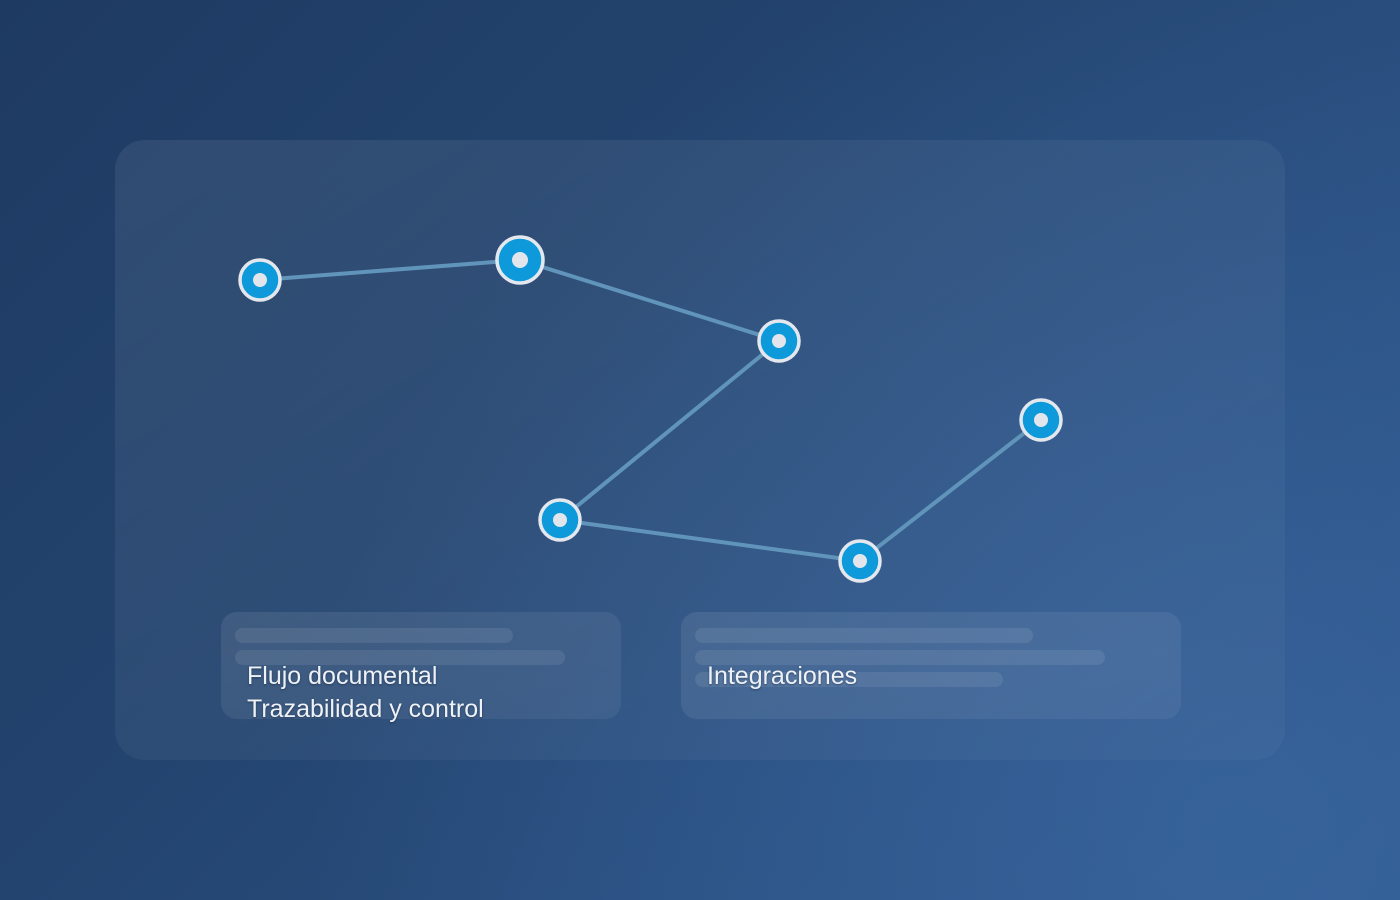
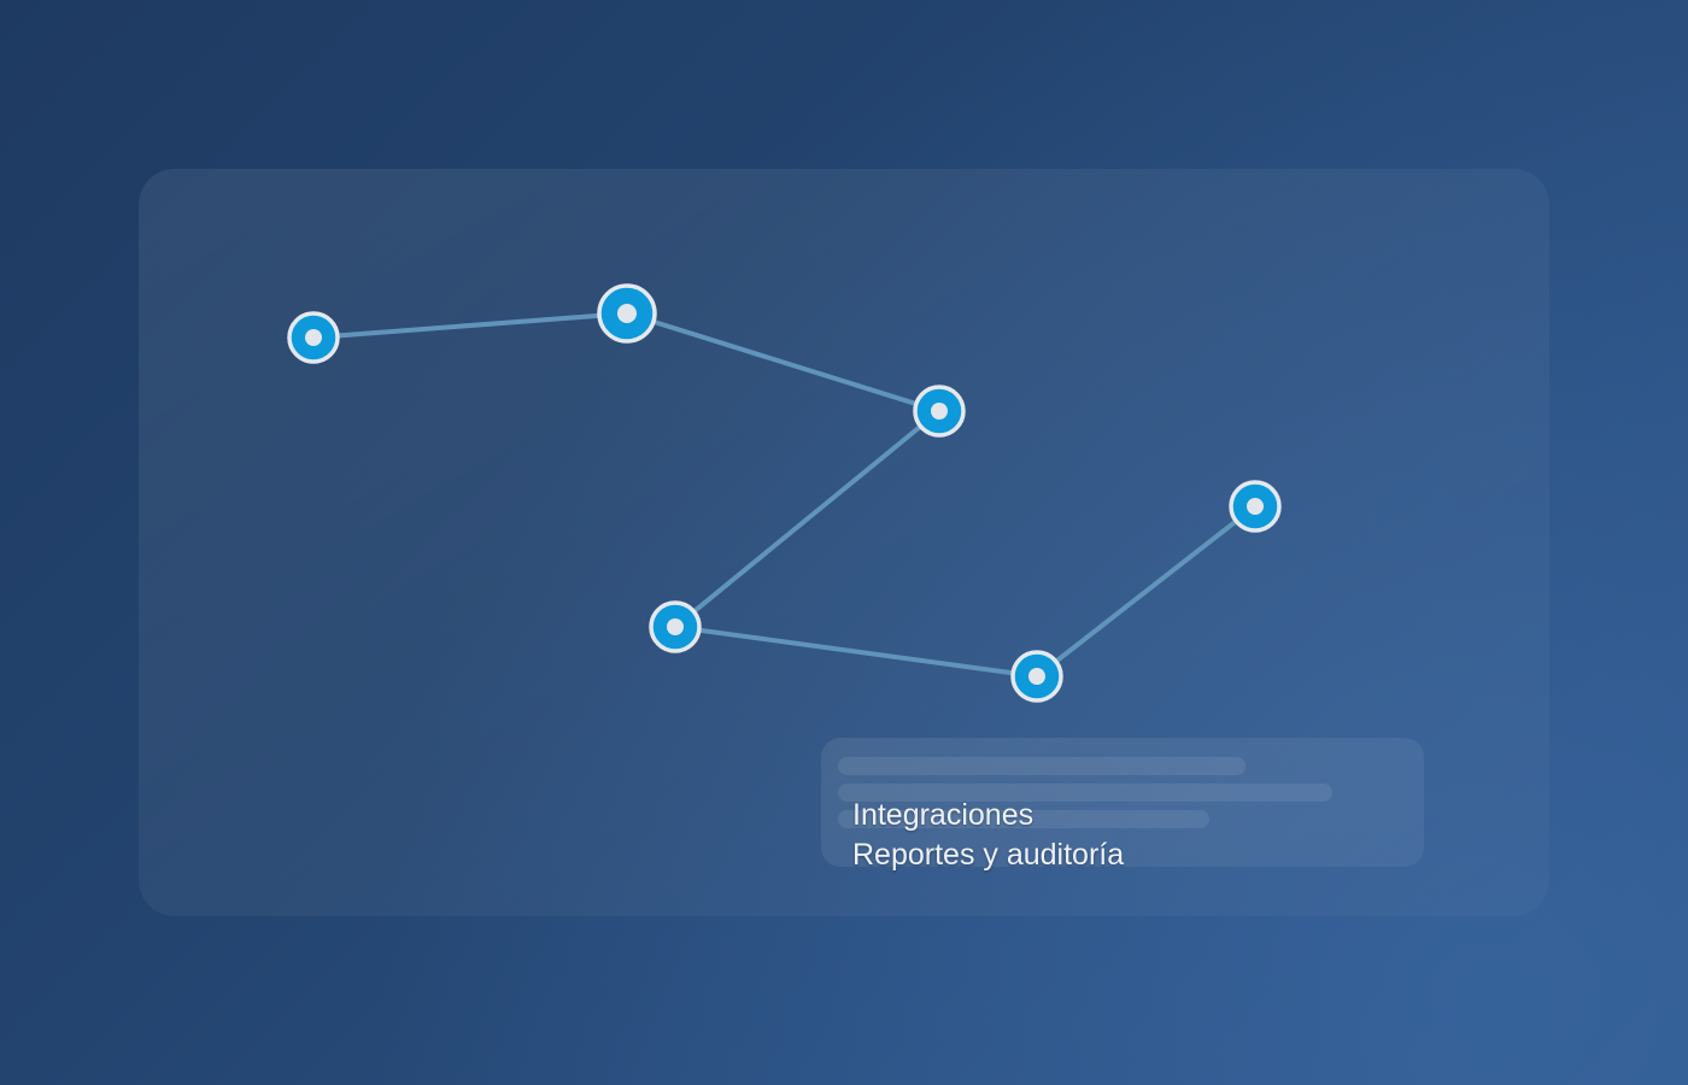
- Flujo documental
- Trazabilidad y control
  Integraciones
+ Reportes y auditoría
